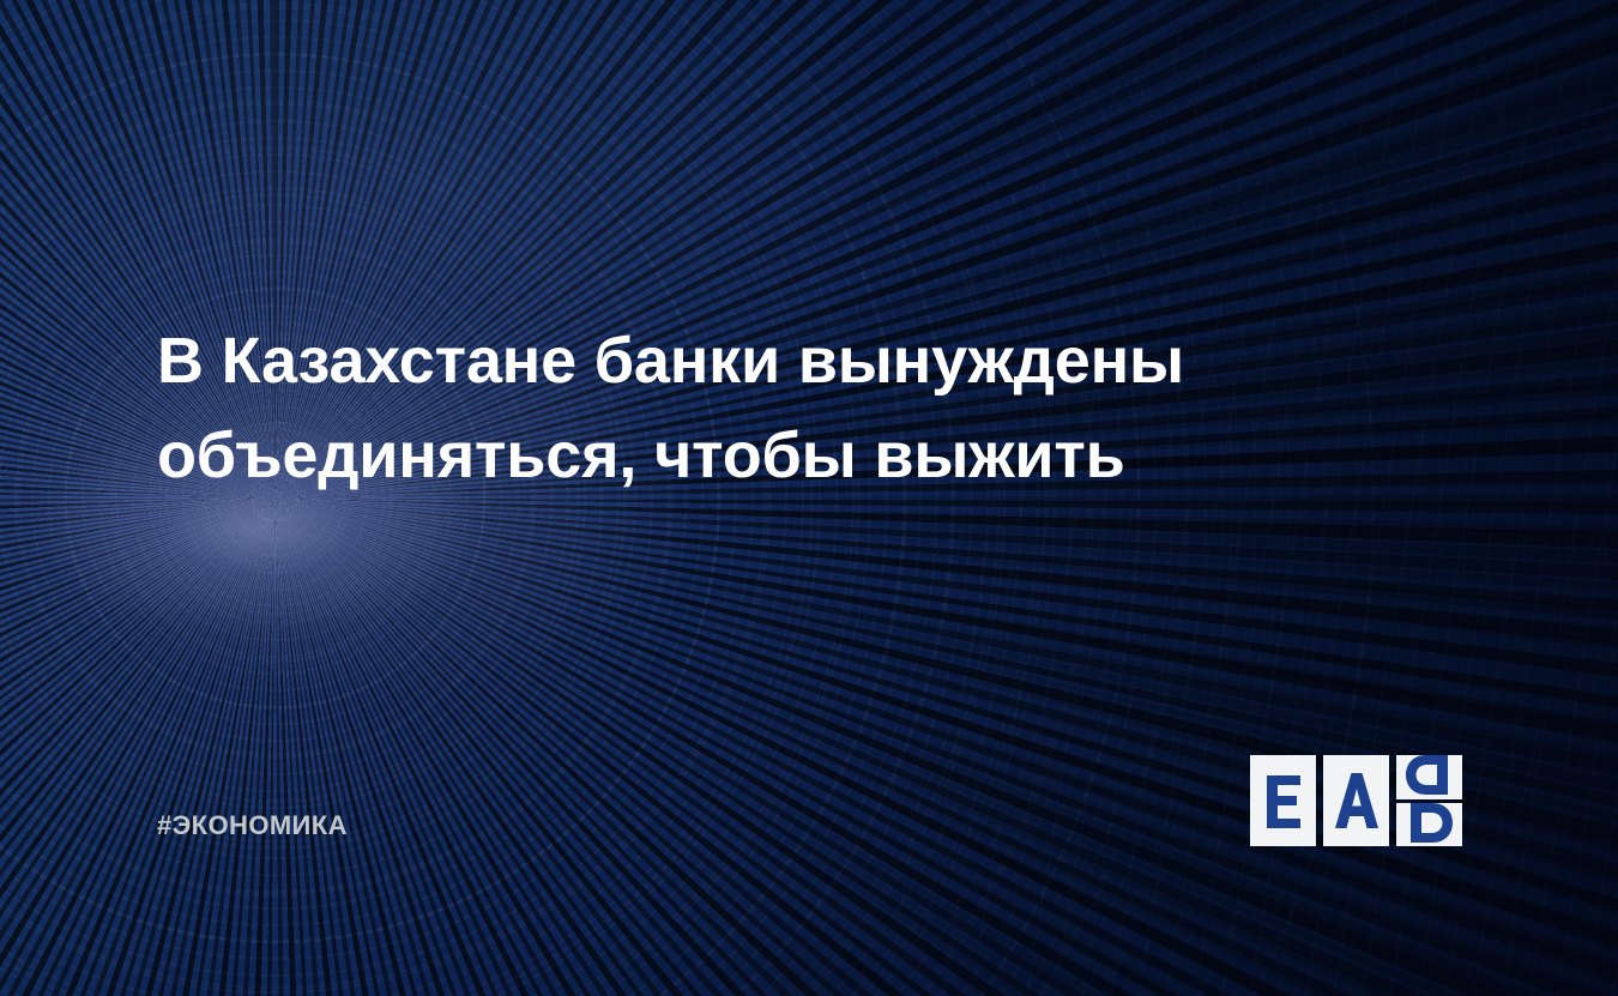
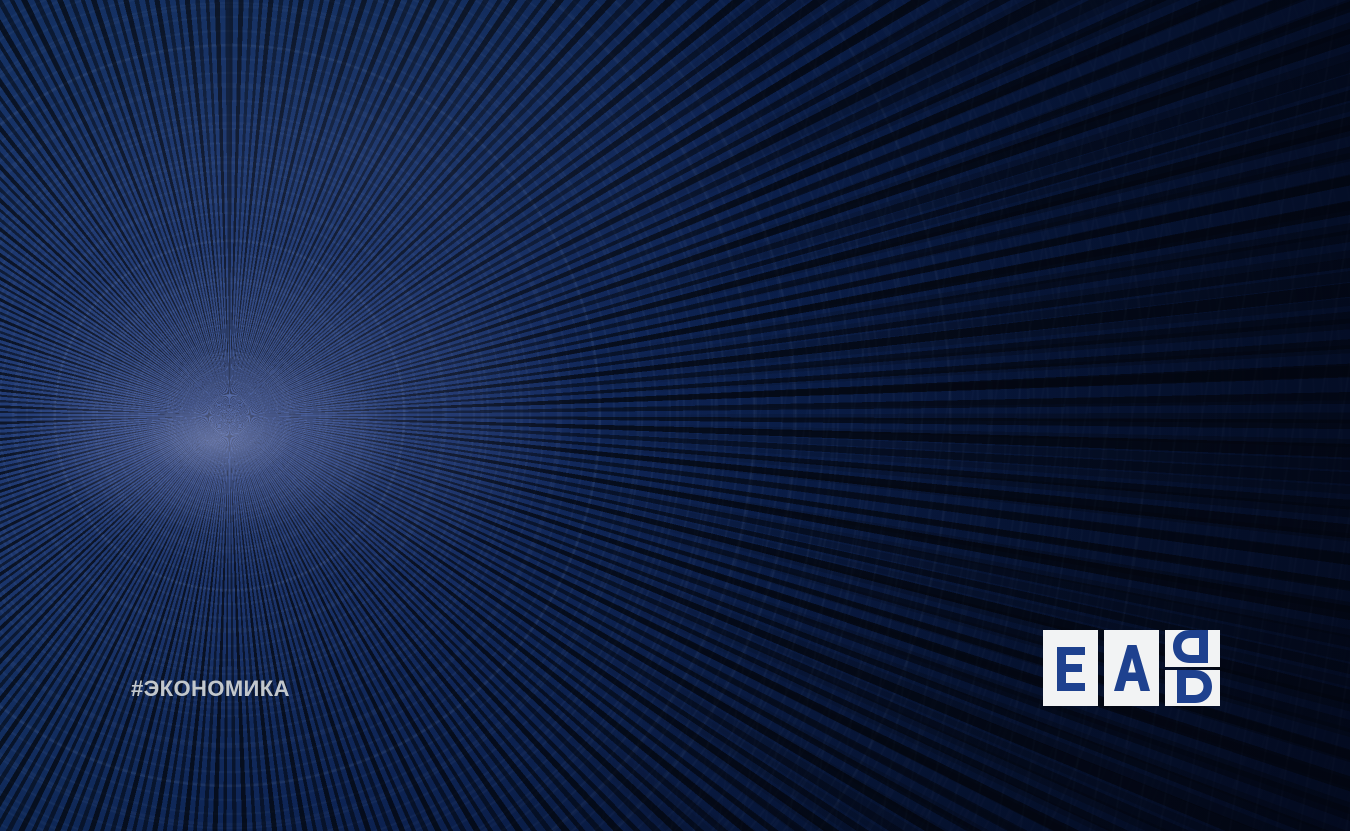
- В Казахстане банки вынуждены объединяться, чтобы выжить
  #ЭКОНОМИКА
